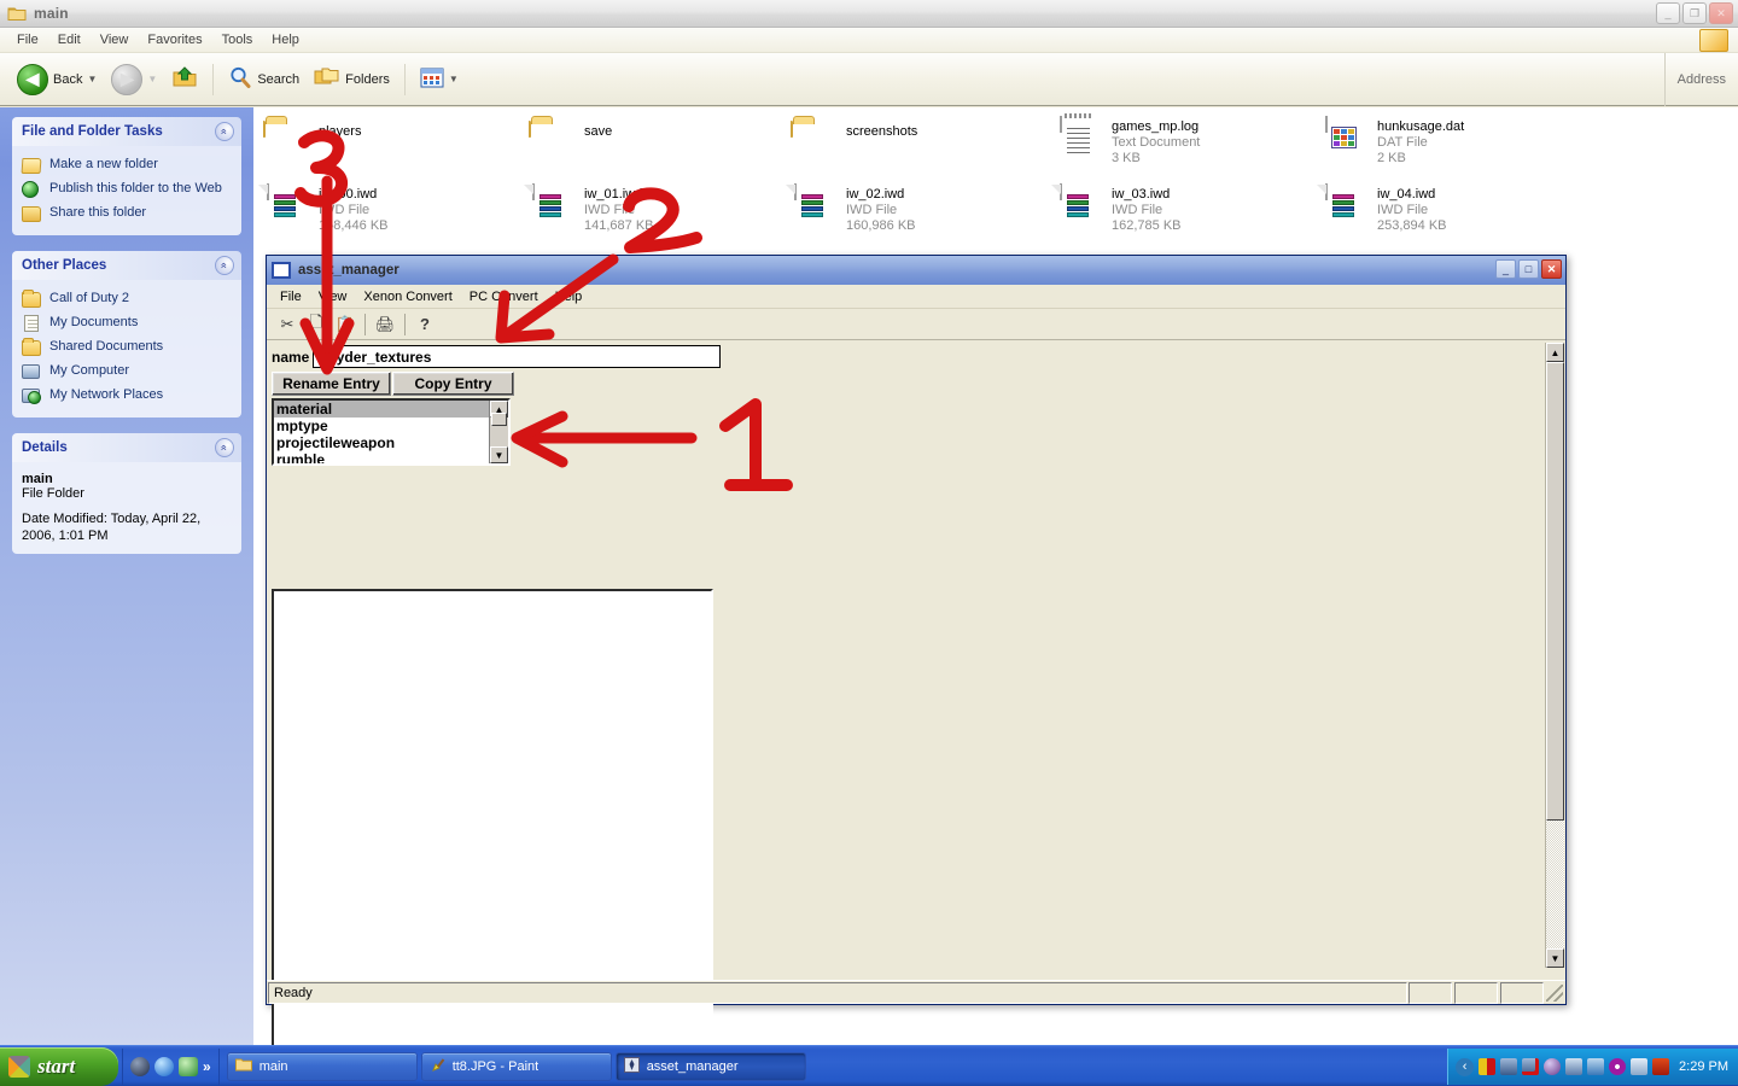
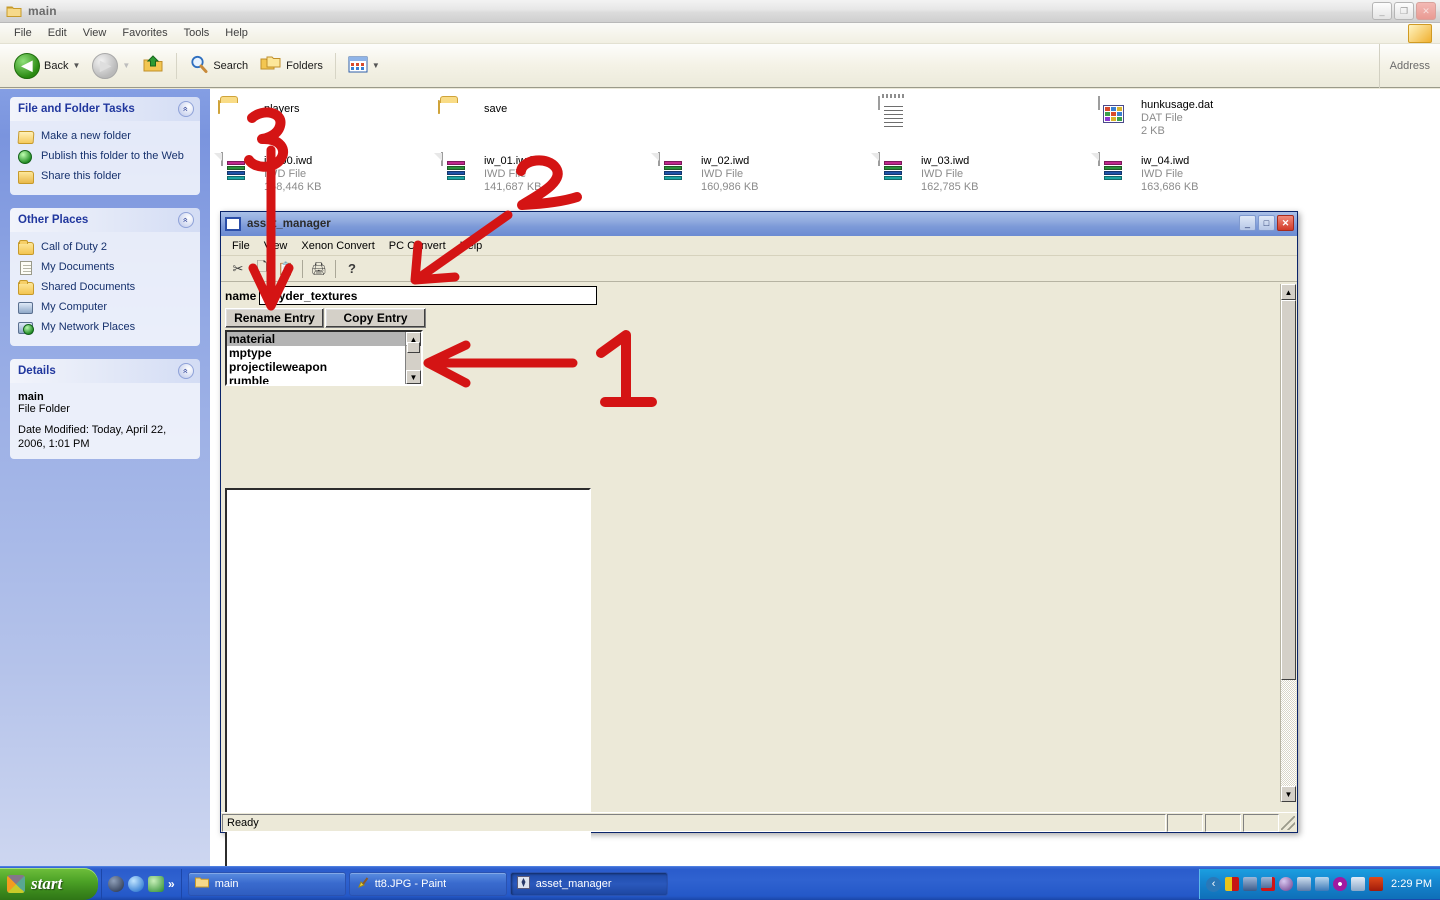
  main
  _
  ❐
  ✕
  File
  Edit
  View
  Favorites
  Tools
  Help
  ◀
  Back
  ▼
  ▶
  ▼
  Search
  Folders
  ▼
  Address
  File and Folder Tasks
  Make a new folder
  Publish this folder to the Web
  Share this folder
  Other Places
  Call of Duty 2
  My Documents
  Shared Documents
  My Computer
  My Network Places
  Details
  main
  File Folder
  Date Modified: Today, April 22, 2006, 1:01 PM
  ayers
  save
- screenshots
- games_mp.log
- Text Document
- 3 KB
  hunkusage.dat
  DAT File
  2 KB
  ID File
  8,446 KB
  iw_01.i
  IWD Fi
  141,687 KB
  iw_02.iwd
  IWD File
  160,986 KB
  iw_03.iwd
  IWD File
  162,785 KB
  iw_04.iwd
  IWD File
- 253,894 KB
+ 163,686 KB
  ass_manager
  _
  □
  ✕
  File
  Xenon Convert
  PC Cnvert
  ✂
  🗋
  🖨
  ?
  name
  yder_textures
  Rename Entry
  Copy Entry
  material
  mptype
  projectileweapon
  rumble
  ▲
  ▼
  ▲
  ▼
  Ready
  start
  »
  main
  tt8.JPG - Paint
  asset_manager
  ‹
  2:29 PM
